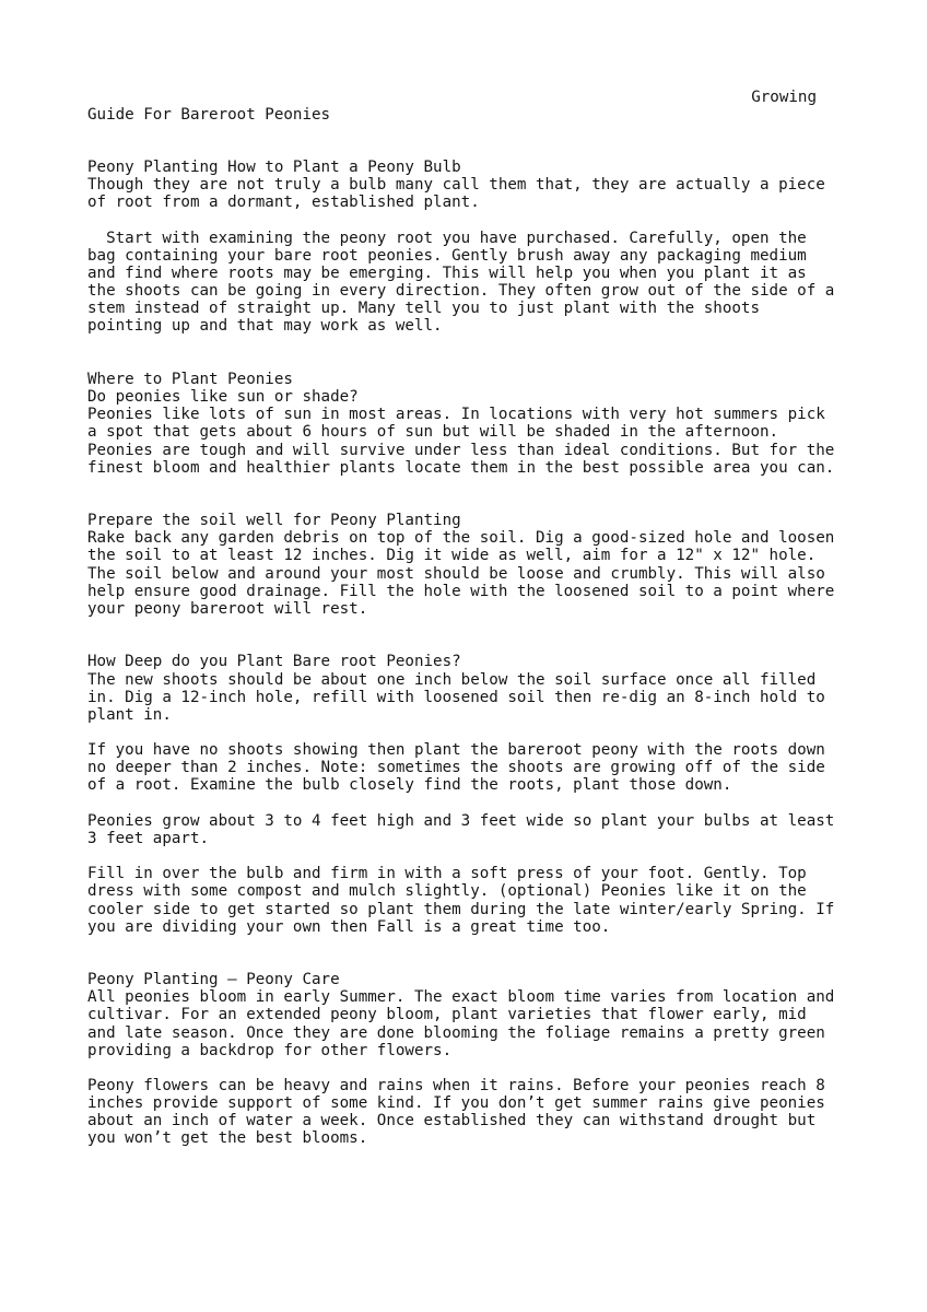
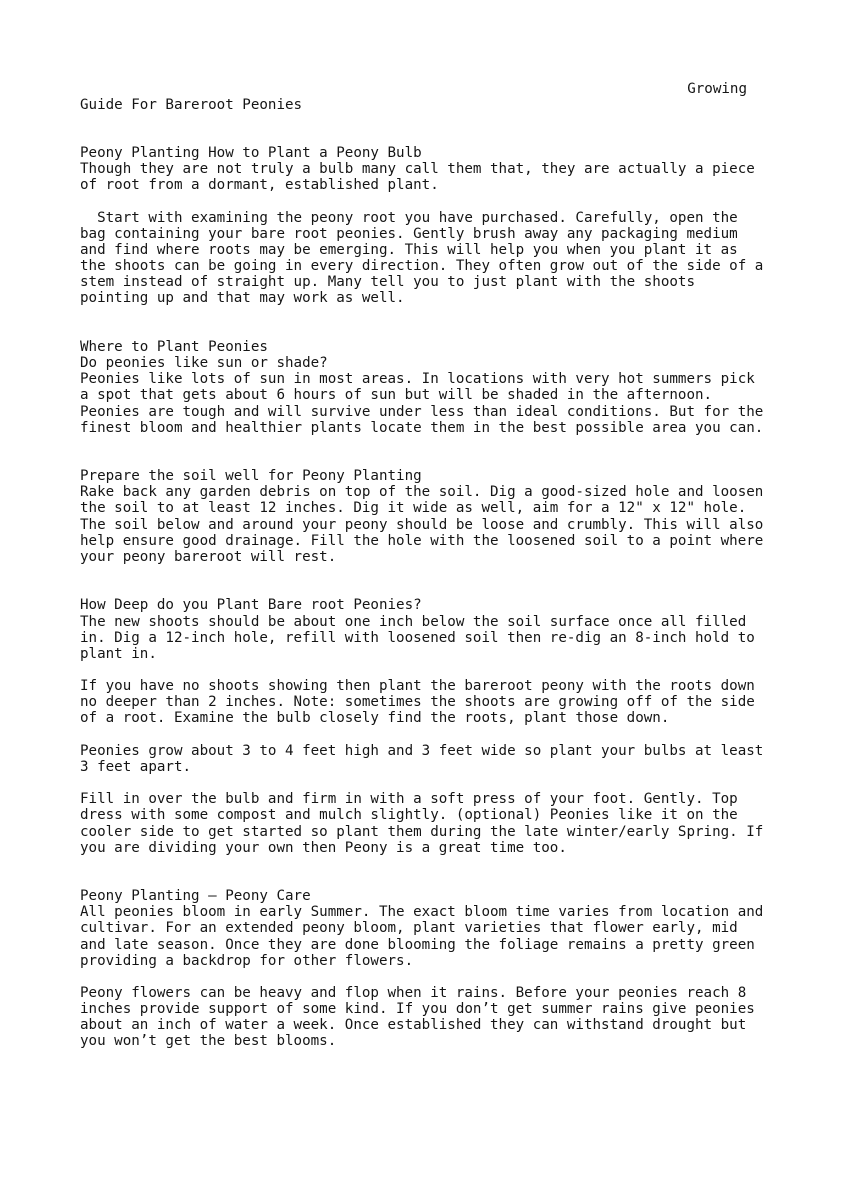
  Growing
  Guide For Bareroot Peonies
  Peony Planting How to Plant a Peony Bulb
  Though they are not truly a bulb many call them that, they are actually a piece
  of root from a dormant, established plant.
  Start with examining the peony root you have purchased. Carefully, open the
  bag containing your bare root peonies. Gently brush away any packaging medium
  and find where roots may be emerging. This will help you when you plant it as
  the shoots can be going in every direction. They often grow out of the side of a
  stem instead of straight up. Many tell you to just plant with the shoots
  pointing up and that may work as well.
  Where to Plant Peonies
  Do peonies like sun or shade?
  Peonies like lots of sun in most areas. In locations with very hot summers pick
  a spot that gets about 6 hours of sun but will be shaded in the afternoon.
  Peonies are tough and will survive under less than ideal conditions. But for the
  finest bloom and healthier plants locate them in the best possible area you can.
  Prepare the soil well for Peony Planting
  Rake back any garden debris on top of the soil. Dig a good-sized hole and loosen
  the soil to at least 12 inches. Dig it wide as well, aim for a 12" x 12" hole.
- The soil below and around your most should be loose and crumbly. This will also
+ The soil below and around your peony should be loose and crumbly. This will also
  help ensure good drainage. Fill the hole with the loosened soil to a point where
  your peony bareroot will rest.
  How Deep do you Plant Bare root Peonies?
  The new shoots should be about one inch below the soil surface once all filled
  in. Dig a 12-inch hole, refill with loosened soil then re-dig an 8-inch hold to
  plant in.
  If you have no shoots showing then plant the bareroot peony with the roots down
  no deeper than 2 inches. Note: sometimes the shoots are growing off of the side
  of a root. Examine the bulb closely find the roots, plant those down.
  Peonies grow about 3 to 4 feet high and 3 feet wide so plant your bulbs at least
  3 feet apart.
  Fill in over the bulb and firm in with a soft press of your foot. Gently. Top
  dress with some compost and mulch slightly. (optional) Peonies like it on the
  cooler side to get started so plant them during the late winter/early Spring. If
- you are dividing your own then Fall is a great time too.
+ you are dividing your own then Peony is a great time too.
  Peony Planting – Peony Care
  All peonies bloom in early Summer. The exact bloom time varies from location and
  cultivar. For an extended peony bloom, plant varieties that flower early, mid
  and late season. Once they are done blooming the foliage remains a pretty green
  providing a backdrop for other flowers.
- Peony flowers can be heavy and rains when it rains. Before your peonies reach 8
+ Peony flowers can be heavy and flop when it rains. Before your peonies reach 8
  inches provide support of some kind. If you don’t get summer rains give peonies
  about an inch of water a week. Once established they can withstand drought but
  you won’t get the best blooms.
